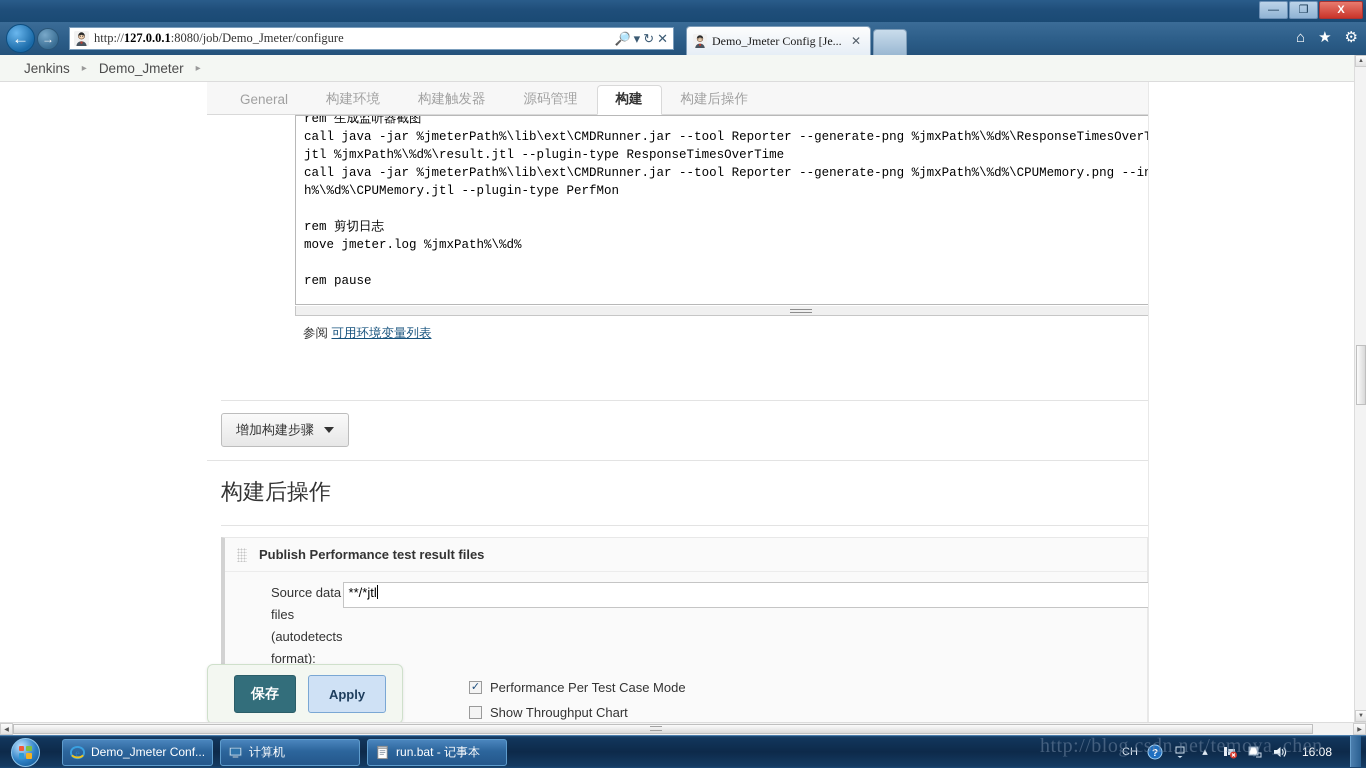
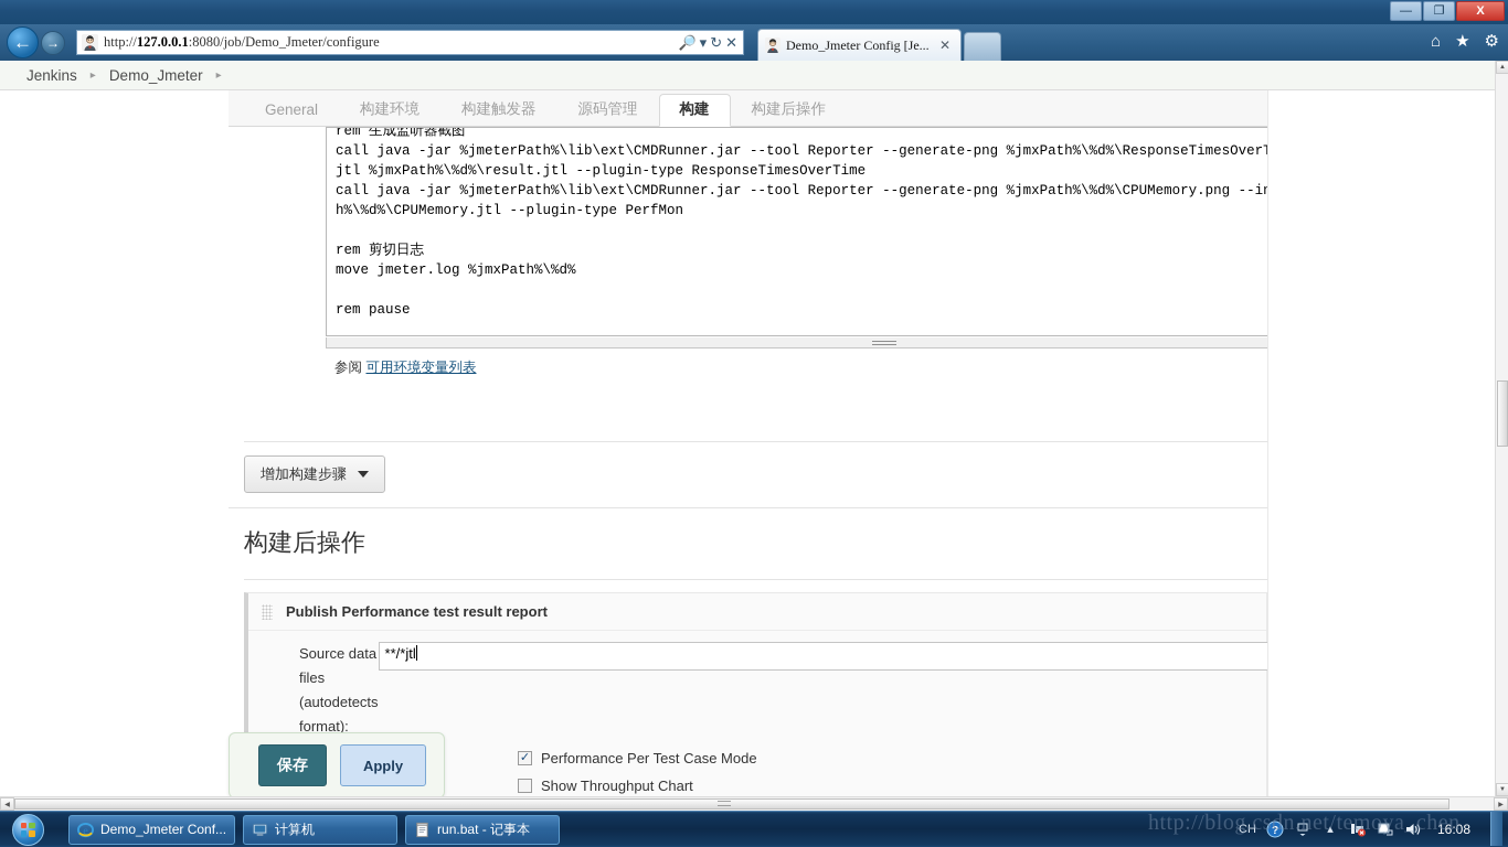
  —
  ❐
  X
  ←
  →
  http://127.0.0.1:8080/job/Demo_Jmeter/configure
  🔎
  ▾
  ↻
  ✕
  Demo_Jmeter Config [Je...
  ✕
  ⌂
  ★
  ⚙
  Jenkins
  ▸
  Demo_Jmeter
  ▸
  General
  构建环境
  构建触发器
  源码管理
  构建
  构建后操作
  rem 生成监听器截图
  call java -jar %jmeterPath%\lib\ext\CMDRunner.jar --tool Reporter --generate-png %jmxPath%\%d%\ResponseTimesOverjtl %jmxPath%\%d%\result.jtl --plugin-type ResponseTimesOverTime
  call java -jar %jmeterPath%\lib\ext\CMDRunner.jar --tool Reporter --generate-png %jmxPath%\%d%\CPUMemory.png --ih%\%d%\CPUMemory.jtl --plugin-type PerfMon
  rem 剪切日志
  move jmeter.log %jmxPath%\%d%
  rem pause
  参阅 可用环境变量列表
  增加构建步骤
  构建后操作
- Publish Performance test result files
+ Publish Performance test result report
  Source data files (autodetects format):
  **/*jtl
  Performance Per Test Case Mode
  Show Throughput Chart
  保存
  Apply
  e
  Demo_Jmeter Conf...
  计算机
  run.bat - 记事本
  CH
  ?
  ▴
  16:08
  http://blog.csdn.net/temoya_chen
